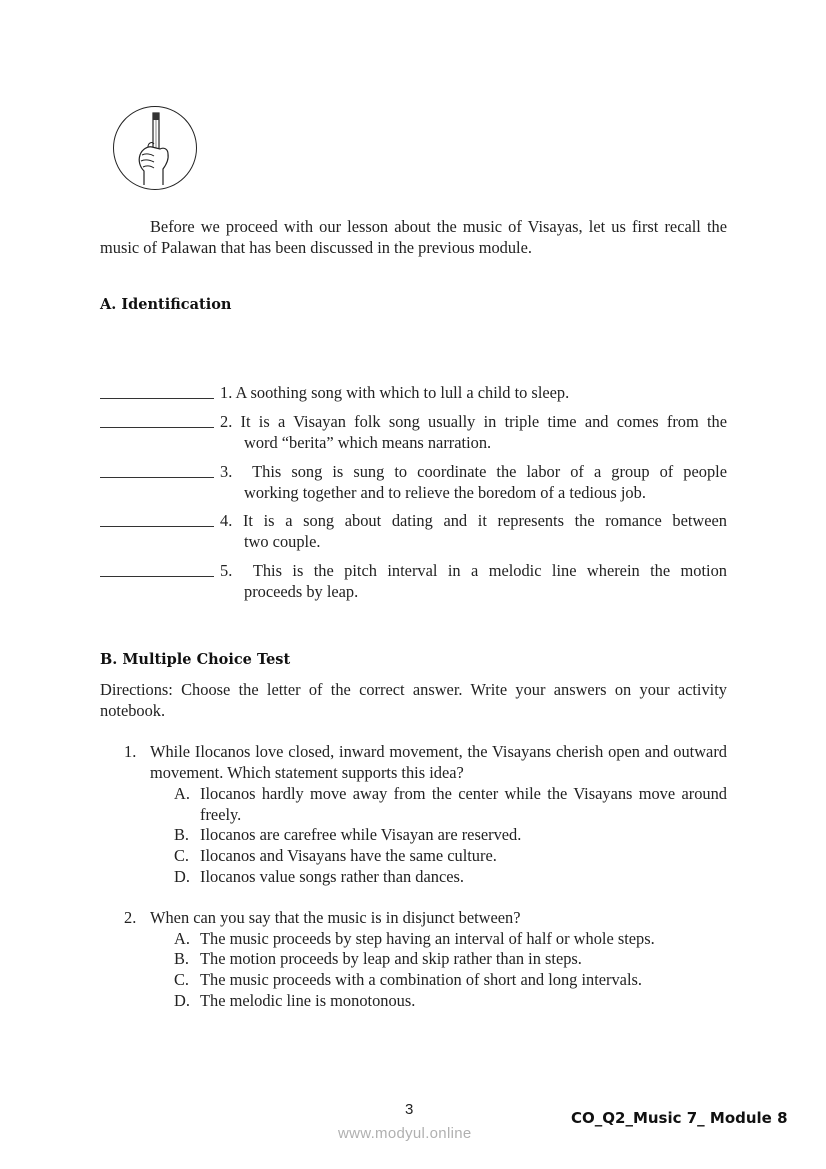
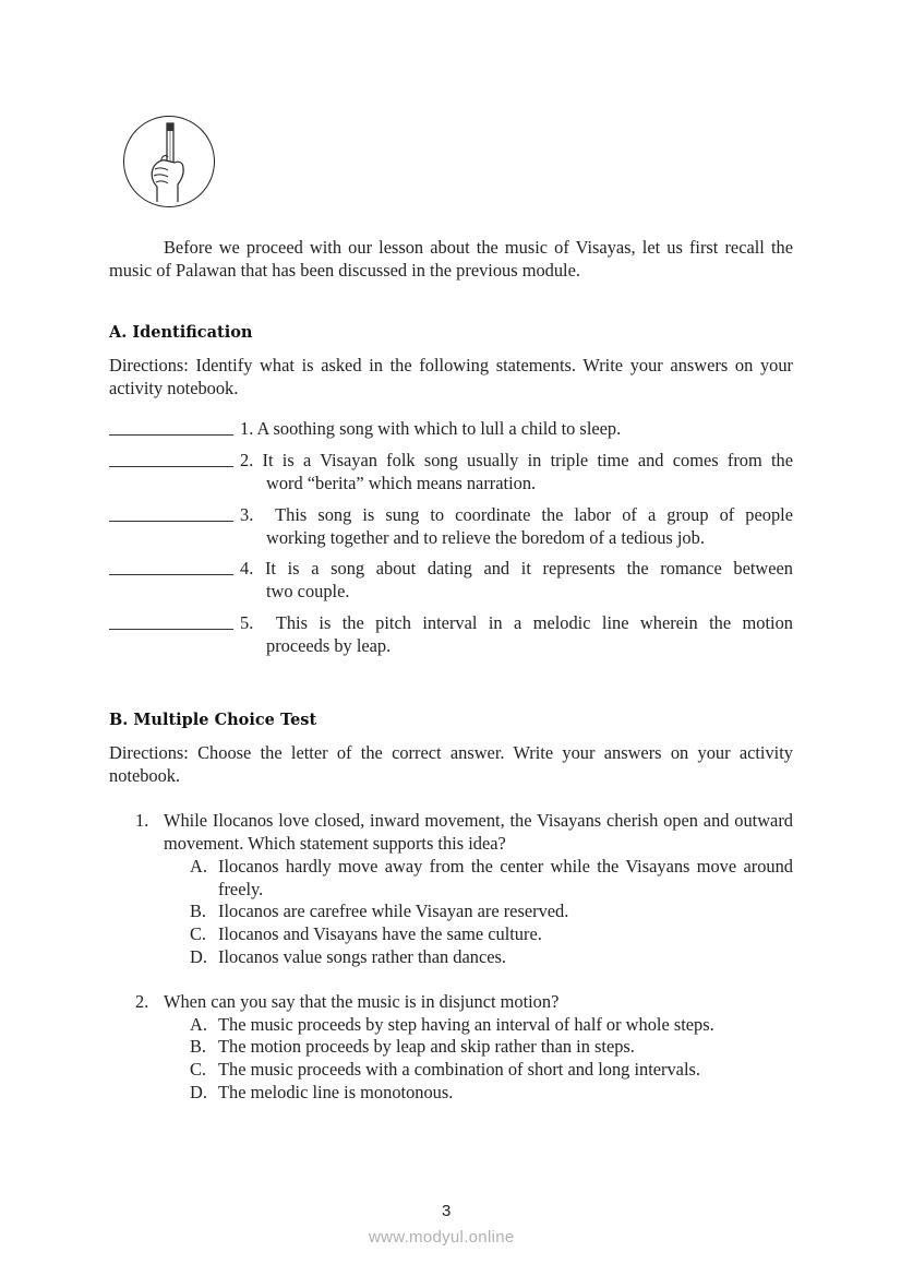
  Before we proceed with our lesson about the music of Visayas, let us first recall the music of Palawan that has been discussed in the previous module.
  A. Identification
+ Directions: Identify what is asked in the following statements. Write your answers on your activity notebook.
  1. A soothing song with which to lull a child to sleep.
  2. It is a Visayan folk song usually in triple time and comes from the
  word “berita” which means narration.
  3. This song is sung to coordinate the labor of a group of people
  working together and to relieve the boredom of a tedious job.
  4. It is a song about dating and it represents the romance between
  two couple.
  5. This is the pitch interval in a melodic line wherein the motion
  proceeds by leap.
  B. Multiple Choice Test
  Directions: Choose the letter of the correct answer. Write your answers on your activity notebook.
  1.
  While Ilocanos love closed, inward movement, the Visayans cherish open and outward movement. Which statement supports this idea?
  A.
  Ilocanos hardly move away from the center while the Visayans move around freely.
  B.
  Ilocanos are carefree while Visayan are reserved.
  C.
  Ilocanos and Visayans have the same culture.
  D.
  Ilocanos value songs rather than dances.
  2.
- When can you say that the music is in disjunct between?
+ When can you say that the music is in disjunct motion?
  A.
  The music proceeds by step having an interval of half or whole steps.
  B.
  The motion proceeds by leap and skip rather than in steps.
  C.
  The music proceeds with a combination of short and long intervals.
  D.
  The melodic line is monotonous.
  3
  www.modyul.online
- CO_Q2_Music 7_ Module 8
